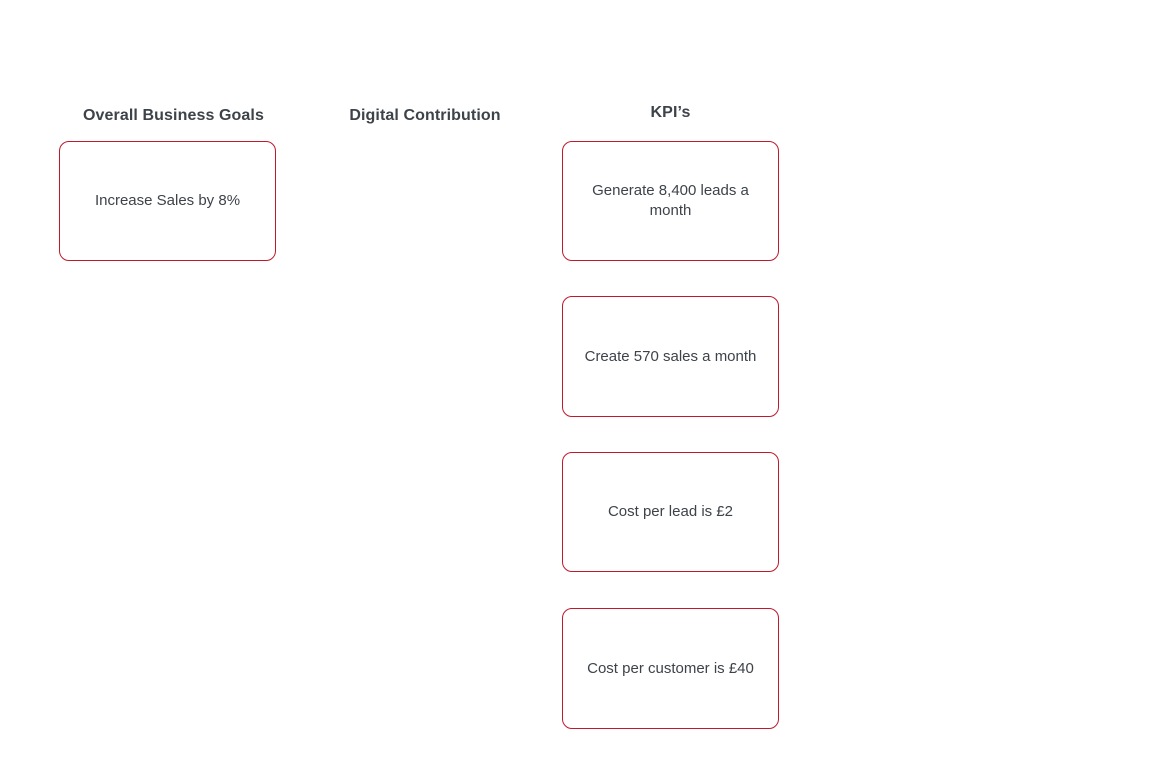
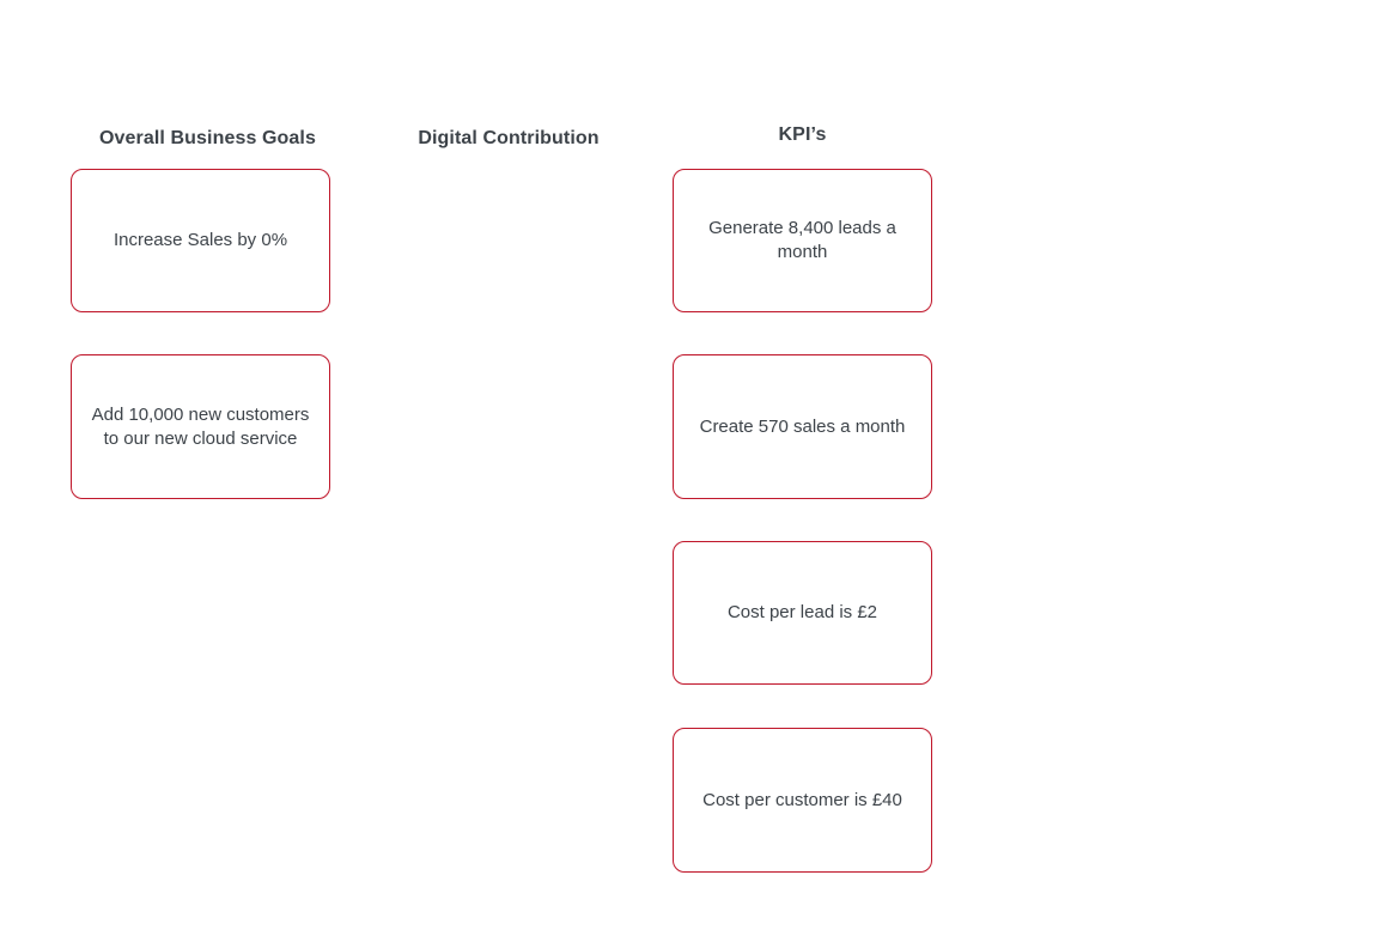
  Overall Business Goals
- Increase Sales by 8%
+ Increase Sales by 0%
+ Add 10,000 new customers to our new cloud service
  Digital Contribution
  KPI’s
  Generate 8,400 leads a month
  Create 570 sales a month
  Cost per lead is £2
  Cost per customer is £40
